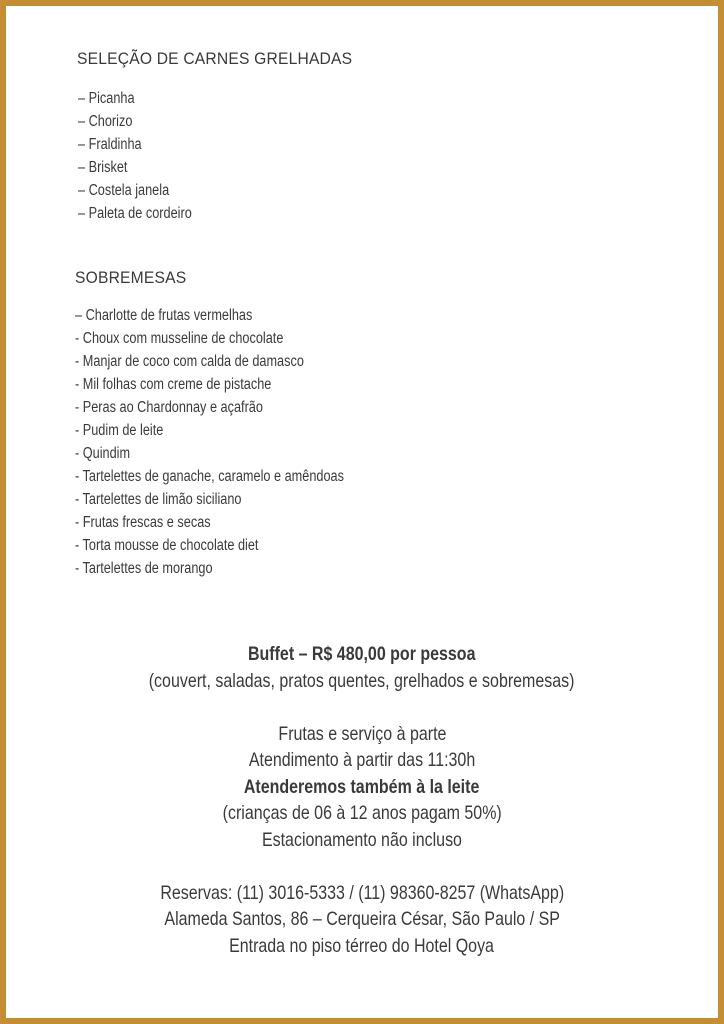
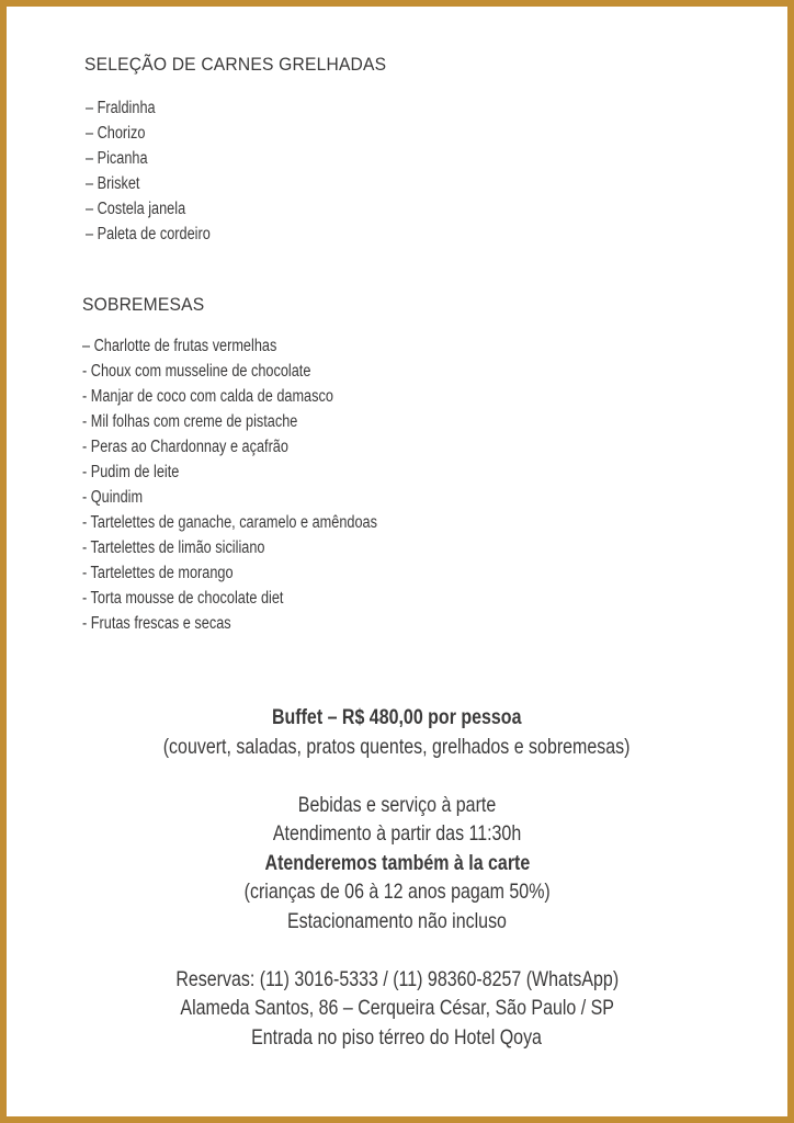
  SELEÇÃO DE CARNES GRELHADAS
- – Picanha
+ – Fraldinha
  – Chorizo
- – Fraldinha
+ – Picanha
  – Brisket
  – Costela janela
  – Paleta de cordeiro
  SOBREMESAS
  – Charlotte de frutas vermelhas
  - Choux com musseline de chocolate
  - Manjar de coco com calda de damasco
  - Mil folhas com creme de pistache
  - Peras ao Chardonnay e açafrão
  - Pudim de leite
  - Quindim
  - Tartelettes de ganache, caramelo e amêndoas
  - Tartelettes de limão siciliano
- - Frutas frescas e secas
+ - Tartelettes de morango
  - Torta mousse de chocolate diet
- - Tartelettes de morango
+ - Frutas frescas e secas
  Buffet – R$ 480,00 por pessoa
  (couvert, saladas, pratos quentes, grelhados e sobremesas)
- Frutas e serviço à parte
+ Bebidas e serviço à parte
  Atendimento à partir das 11:30h
- Atenderemos também à la leite
+ Atenderemos também à la carte
  (crianças de 06 à 12 anos pagam 50%)
  Estacionamento não incluso
  Reservas: (11) 3016-5333 / (11) 98360-8257 (WhatsApp)
  Alameda Santos, 86 – Cerqueira César, São Paulo / SP
  Entrada no piso térreo do Hotel Qoya
